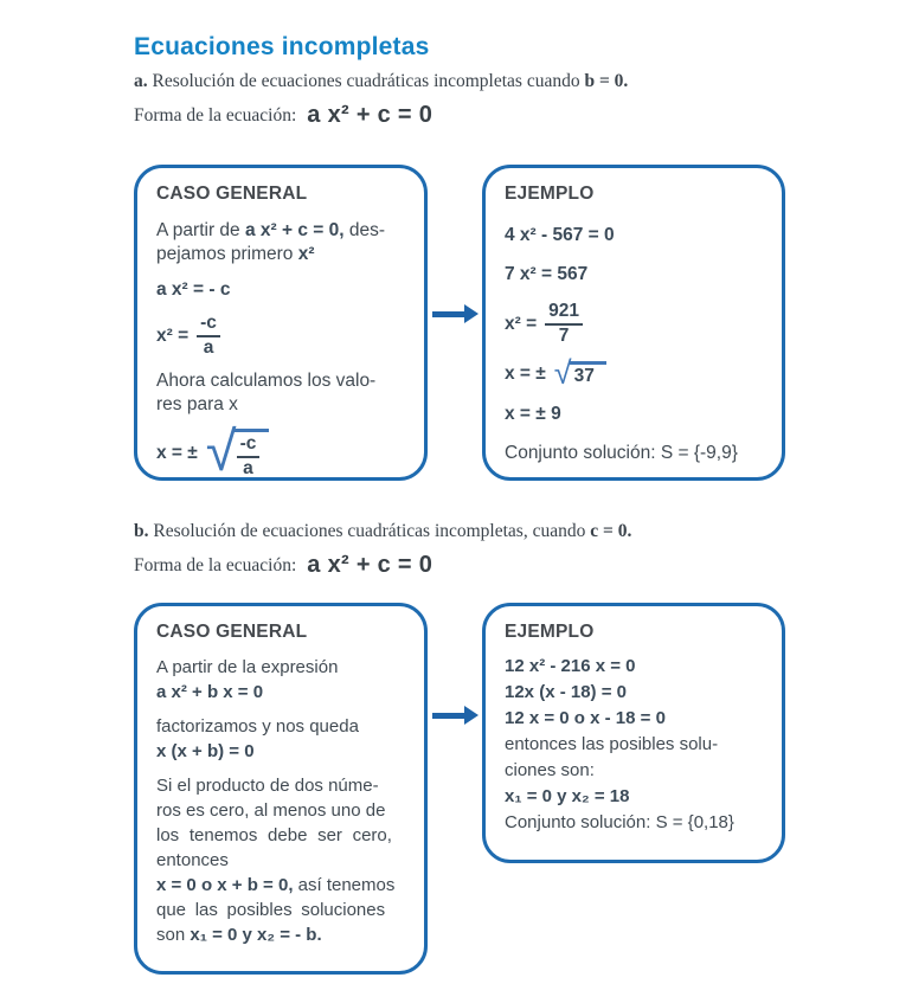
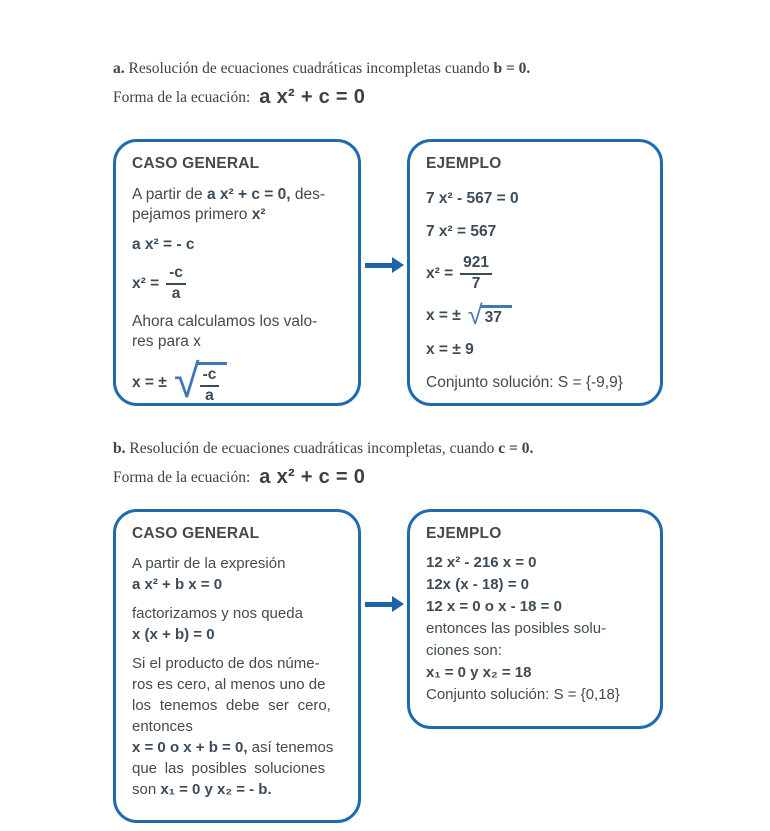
- Ecuaciones incompletas
  a. Resolución de ecuaciones cuadráticas incompletas cuando b = 0.
  Forma de la ecuación:
  a x² + c = 0
  CASO GENERAL
  A partir de a x² + c = 0, des-
  pejamos primero x²
  a x² = - c
  x² =
  -c
  a
  Ahora calculamos los valo-
  res para x
  x = ±
  √
  -c
  a
  EJEMPLO
- 4 x² - 567 = 0
+ 7 x² - 567 = 0
  7 x² = 567
  x² =
  921
  7
  x = ±
  √
  37
  x = ± 9
  Conjunto solución: S = {-9,9}
  b. Resolución de ecuaciones cuadráticas incompletas, cuando c = 0.
  Forma de la ecuación:
  a x² + c = 0
  CASO GENERAL
  A partir de la expresión
  a x² + b x = 0
  factorizamos y nos queda
  x (x + b) = 0
  Si el producto de dos núme-
  ros es cero, al menos uno de
  los tenemos debe ser cero,
  entonces
  x = 0 o x + b = 0, así tenemos
  que las posibles soluciones
  son x₁ = 0 y x₂ = - b.
  EJEMPLO
  12 x² - 216 x = 0
  12x (x - 18) = 0
  12 x = 0 o x - 18 = 0
  entonces las posibles solu-
  ciones son:
  x₁ = 0 y x₂ = 18
  Conjunto solución: S = {0,18}
